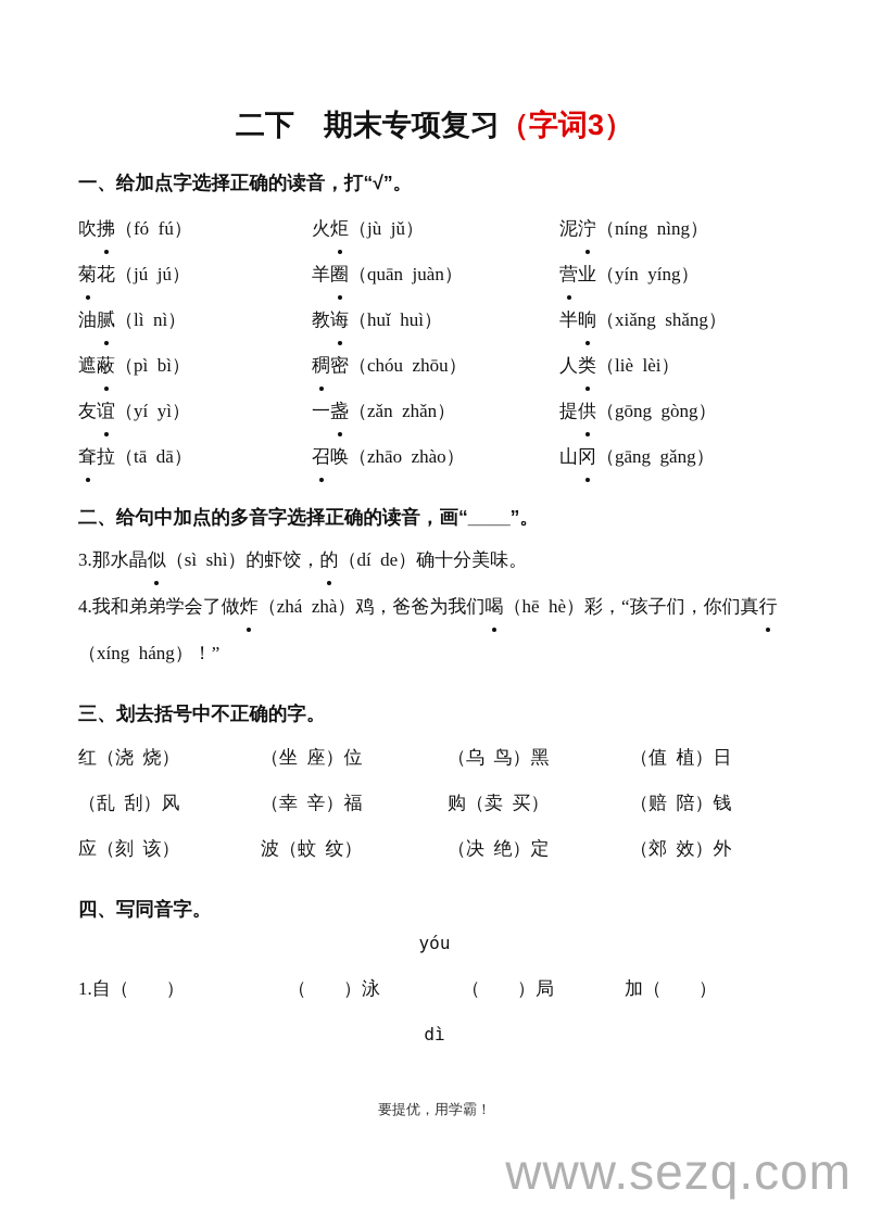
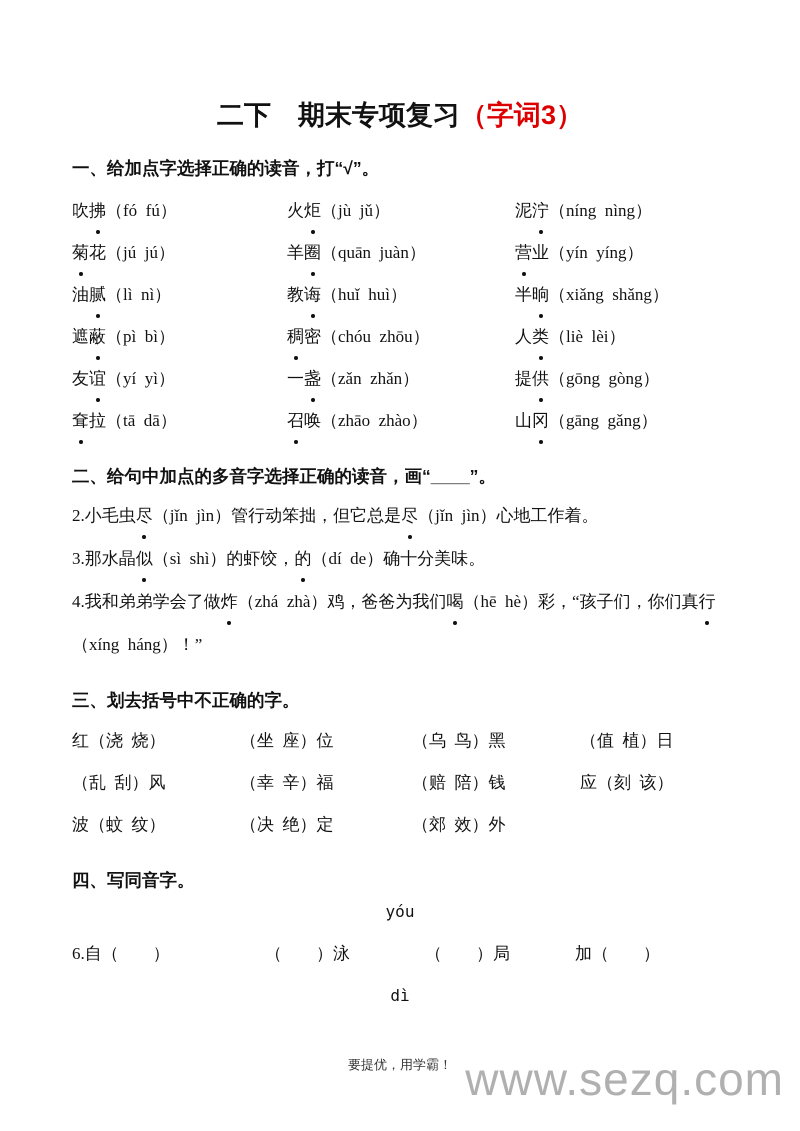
  二下 期末专项复习（字词3）
  一、给加点字选择正确的读音，打“√”。
  吹拂（fó fú）
  火炬（jù jǔ）
  泥泞（níng nìng）
  菊花（jú jú）
  羊圈（quān juàn）
  营业（yín yíng）
  油腻（lì nì）
  教诲（huǐ huì）
  半晌（xiǎng shǎng）
  遮蔽（pì bì）
  稠密（chóu zhōu）
  人类（liè lèi）
  友谊（yí yì）
  一盏（zǎn zhǎn）
  提供（gōng gòng）
  耷拉（tā dā）
  召唤（zhāo zhào）
  山冈（gāng gǎng）
  二、给句中加点的多音字选择正确的读音，画“____”。
+ 2.小毛虫尽（jǐn jìn）管行动笨拙，但它总是尽（jǐn jìn）心地工作着。
  3.那水晶似（sì shì）的虾饺，的（dí de）确十分美味。
  4.我和弟弟学会了做炸（zhá zhà）鸡，爸爸为我们喝（hē hè）彩，“孩子们，你们真行（xíng háng）！”
  三、划去括号中不正确的字。
  红（浇 烧）
  （坐 座）位
  （乌 鸟）黑
  （值 植）日
  （乱 刮）风
  （幸 辛）福
- 购（卖 买）
  （赔 陪）钱
  应（刻 该）
  波（蚊 纹）
  （决 绝）定
  （郊 效）外
  四、写同音字。
  yóu
- 1.自（ ）
+ 6.自（ ）
  （ ）泳
  （ ）局
  加（ ）
  dì
  要提优，用学霸！
  www.sezq.com
